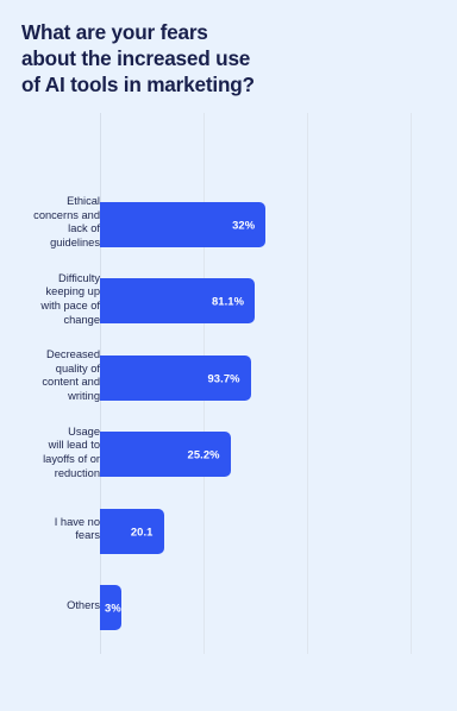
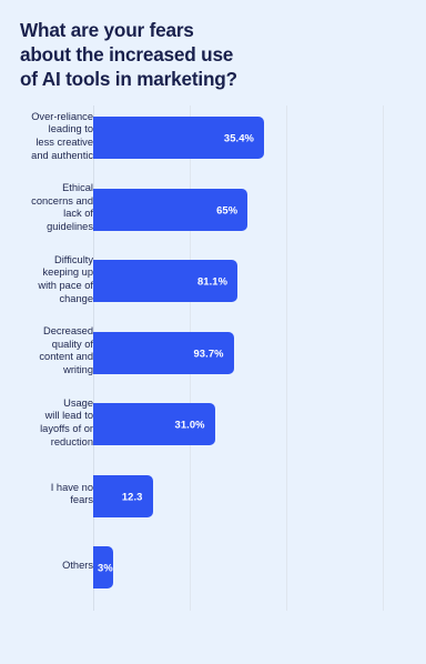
  What are your fears
  about the increased use
  of AI tools in marketing?
+ Over-reliance
+ leading to
+ less creative
+ and authentic
+ 35.4%
  Ethical
  concerns and
  lack of
  guidelines
- 32%
+ 65%
  Difficulty
  keeping up
  with pace of
  change
  81.1%
  Decreased
  quality of
  content and
  writing
  93.7%
  Usage
  will lead to
  layoffs of or
  reduction
- 25.2%
+ 31.0%
  I have no
  fears
- 20.1
+ 12.3
  Others
  3%
